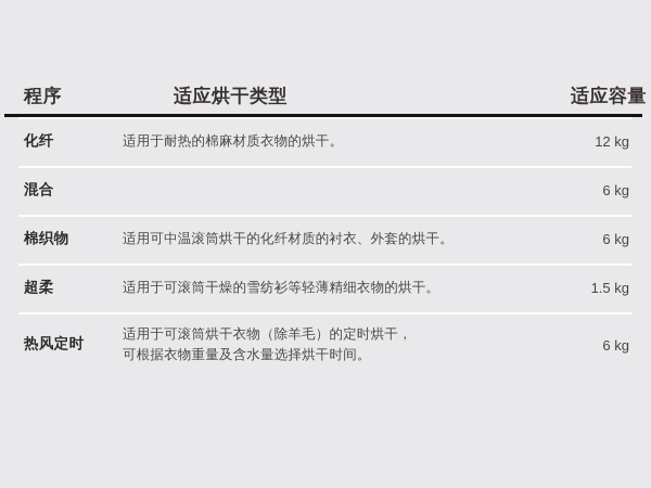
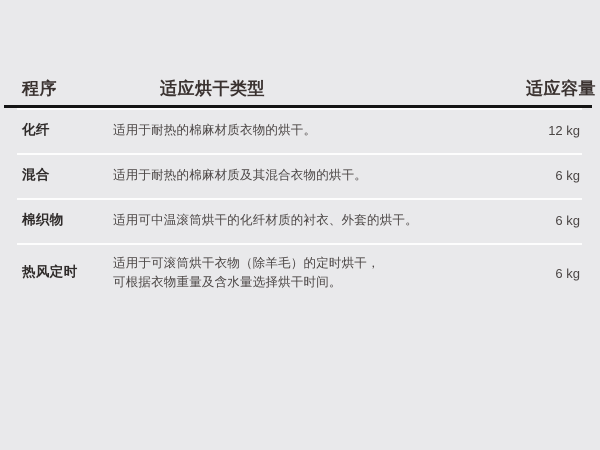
  程序
  适应烘干类型
  适应容量
  化纤
  适用于耐热的棉麻材质衣物的烘干。
  12 kg
  混合
+ 适用于耐热的棉麻材质及其混合衣物的烘干。
  6 kg
  棉织物
  适用可中温滚筒烘干的化纤材质的衬衣、外套的烘干。
  6 kg
- 超柔
- 适用于可滚筒干燥的雪纺衫等轻薄精细衣物的烘干。
- 1.5 kg
  热风定时
  适用于可滚筒烘干衣物（除羊毛）的定时烘干，
  可根据衣物重量及含水量选择烘干时间。
  6 kg
